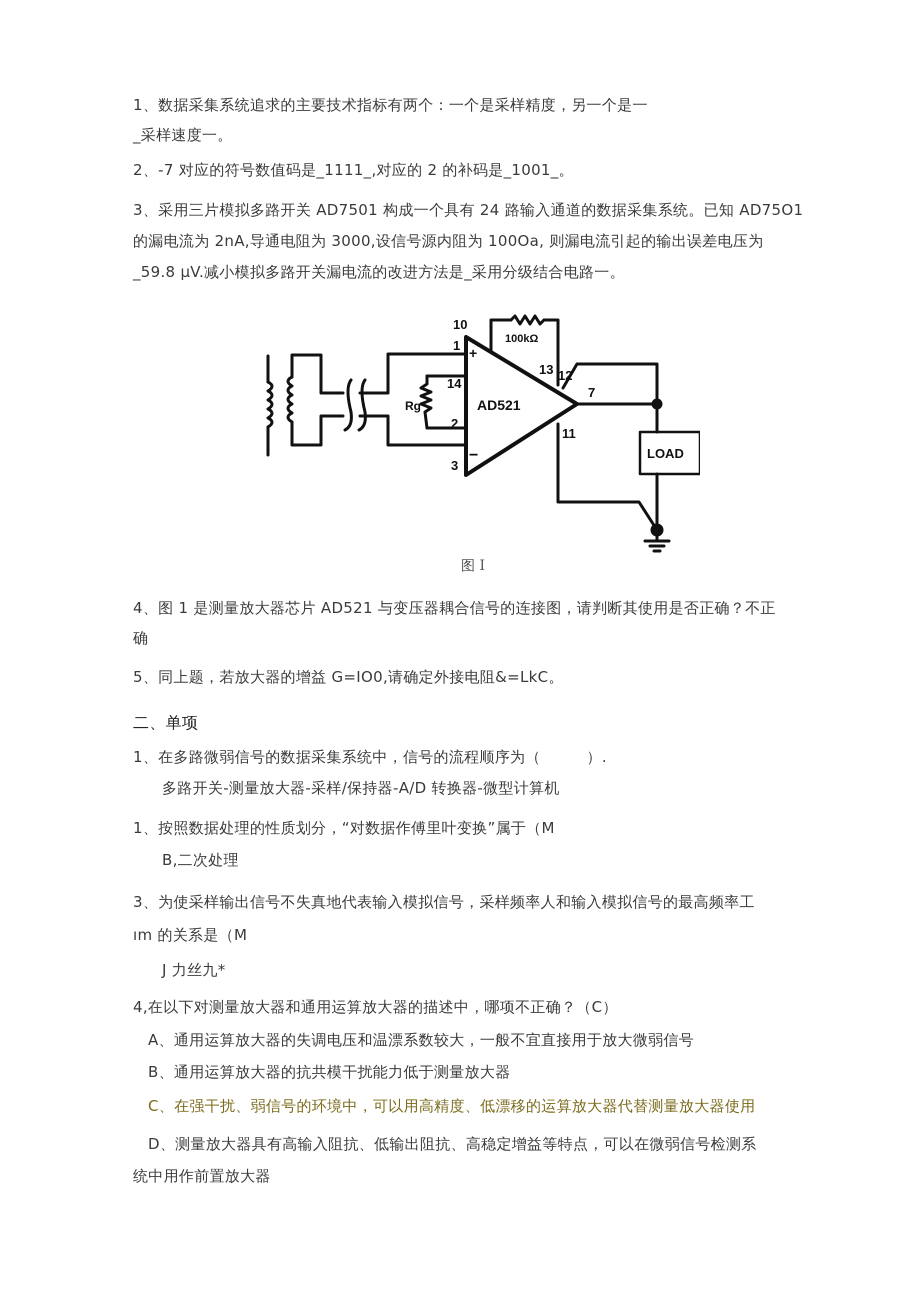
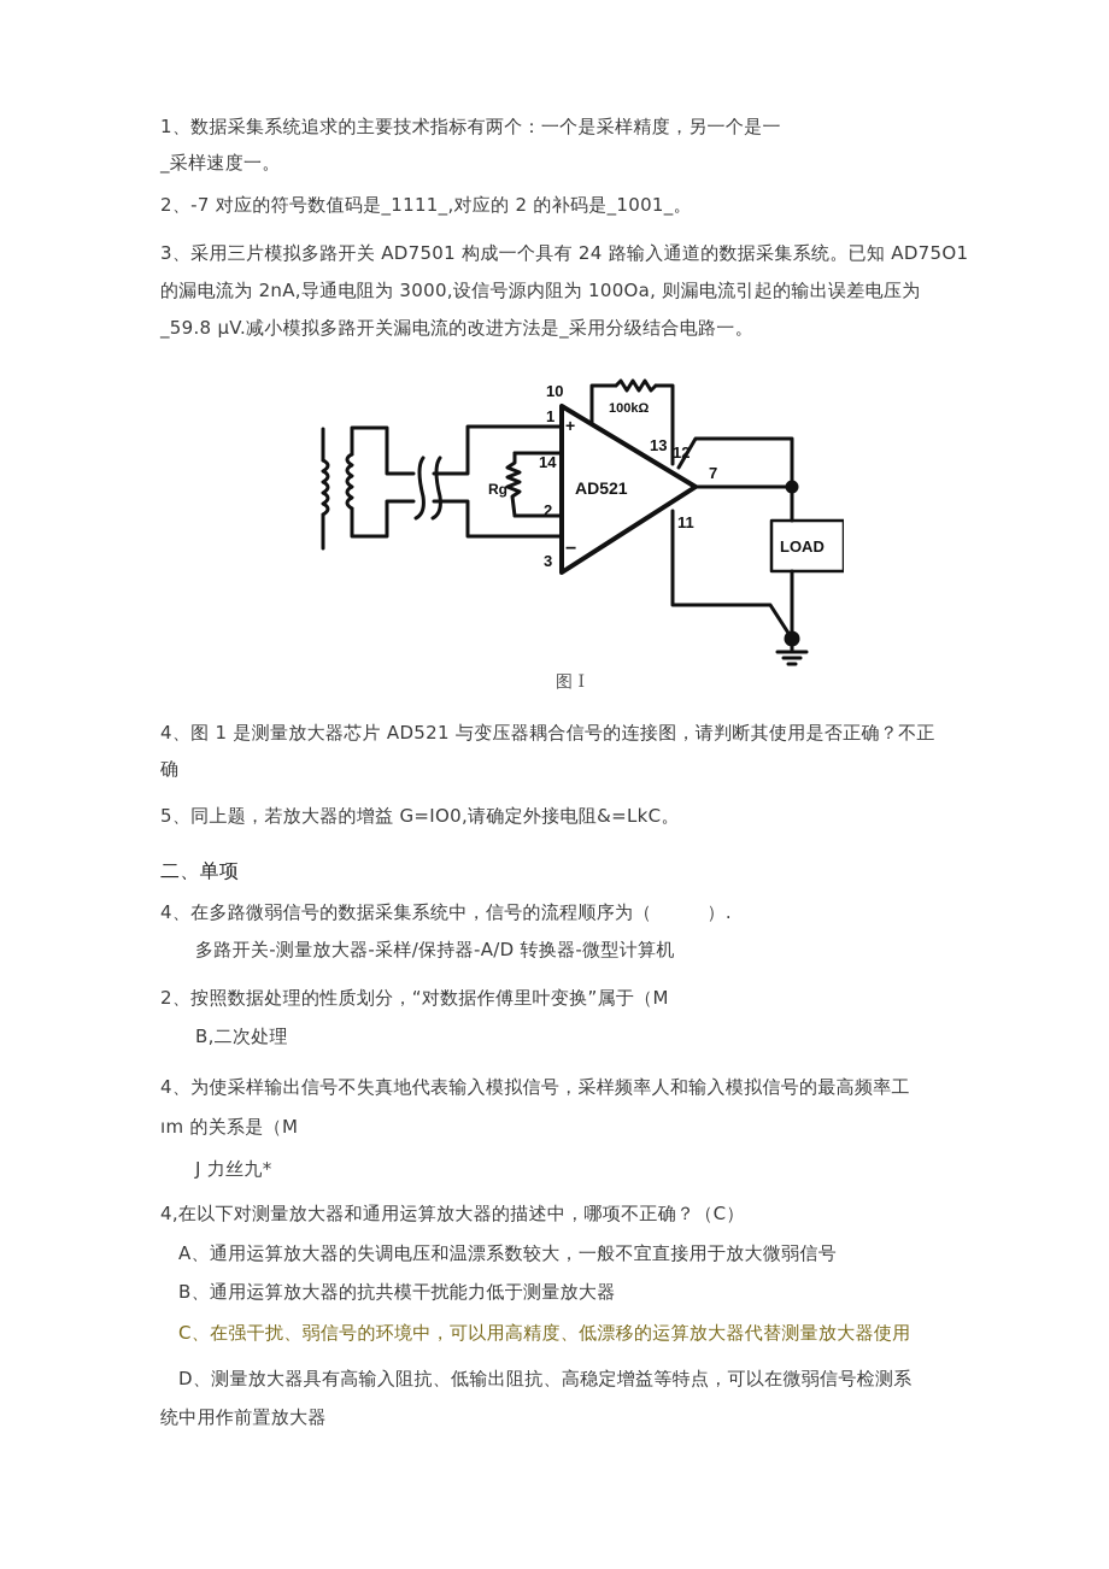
  1、数据采集系统追求的主要技术指标有两个：一个是采样精度，另一个是一
  _采样速度一。
  2、-7 对应的符号数值码是_1111_,对应的 2 的补码是_1001_。
  3、采用三片模拟多路开关 AD7501 构成一个具有 24 路输入通道的数据采集系统。已知 AD75O1
  的漏电流为 2nA,导通电阻为 3000,设信号源内阻为 100Oa, 则漏电流引起的输出误差电压为
  _59.8 μV.减小模拟多路开关漏电流的改进方法是_采用分级结合电路一。
  10
  1
  +
  14
  2
  3
  −
  Rg
  AD521
  100kΩ
  13
  12
  7
  11
  LOAD
  图 I
  4、图 1 是测量放大器芯片 AD521 与变压器耦合信号的连接图，请判断其使用是否正确？不正
  确
  5、同上题，若放大器的增益 G=IO0,请确定外接电阻&=LkC。
  二、单项
- 1、在多路微弱信号的数据采集系统中，信号的流程顺序为（ ）.
+ 4、在多路微弱信号的数据采集系统中，信号的流程顺序为（ ）.
  多路开关-测量放大器-采样/保持器-A/D 转换器-微型计算机
- 1、按照数据处理的性质划分，“对数据作傅里叶变换”属于（M
+ 2、按照数据处理的性质划分，“对数据作傅里叶变换”属于（M
  B,二次处理
- 3、为使采样输出信号不失真地代表输入模拟信号，采样频率人和输入模拟信号的最高频率工
+ 4、为使采样输出信号不失真地代表输入模拟信号，采样频率人和输入模拟信号的最高频率工
  ım 的关系是（M
  J 力丝九*
  4,在以下对测量放大器和通用运算放大器的描述中，哪项不正确？（C）
  A、通用运算放大器的失调电压和温漂系数较大，一般不宜直接用于放大微弱信号
  B、通用运算放大器的抗共模干扰能力低于测量放大器
  C、在强干扰、弱信号的环境中，可以用高精度、低漂移的运算放大器代替测量放大器使用
  D、测量放大器具有高输入阻抗、低输出阻抗、高稳定增益等特点，可以在微弱信号检测系
  统中用作前置放大器
